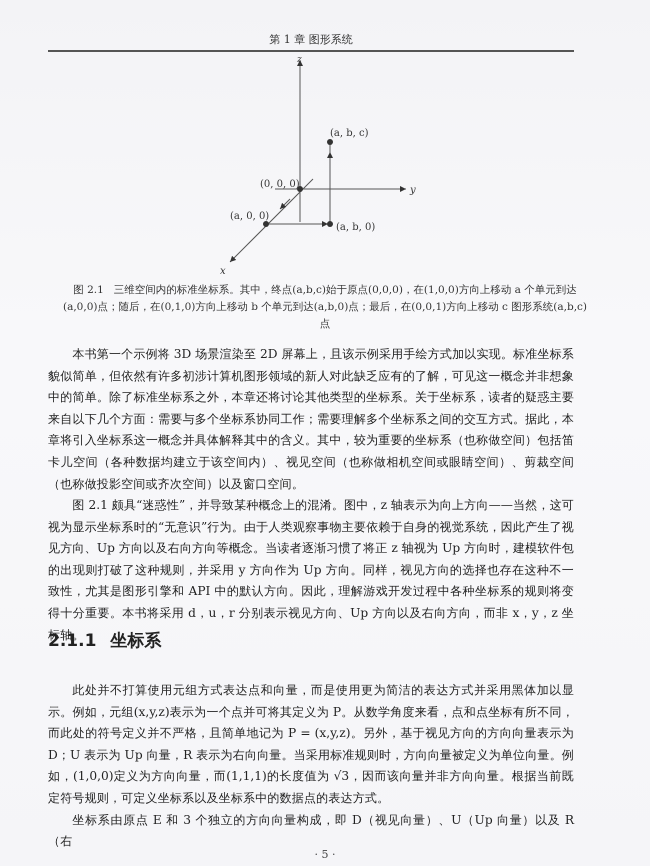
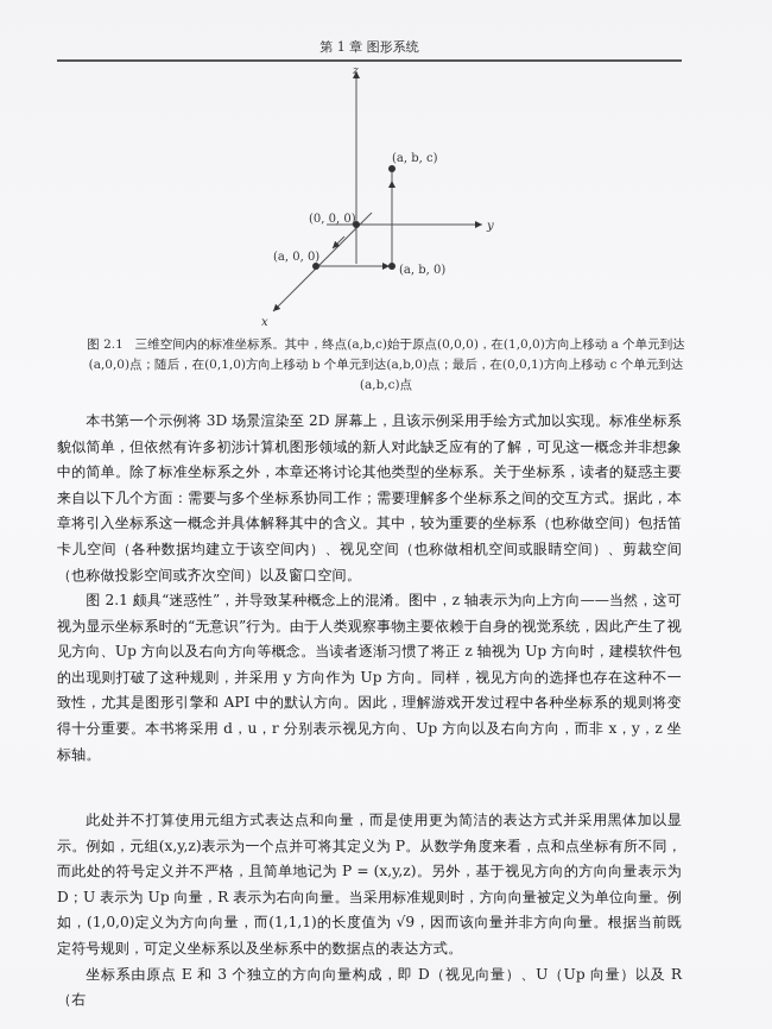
  第 1 章 图形系统
  z
  y
  x
  (0, 0, 0)
  (a, 0, 0)
  (a, b, 0)
  (a, b, c)
- 图 2.1 三维空间内的标准坐标系。其中，终点(a,b,c)始于原点(0,0,0)，在(1,0,0)方向上移动 a 个单元到达(a,0,0)点；随后，在(0,1,0)方向上移动 b 个单元到达(a,b,0)点；最后，在(0,0,1)方向上移动 c 图形系统(a,b,c)点
+ 图 2.1 三维空间内的标准坐标系。其中，终点(a,b,c)始于原点(0,0,0)，在(1,0,0)方向上移动 a 个单元到达(a,0,0)点；随后，在(0,1,0)方向上移动 b 个单元到达(a,b,0)点；最后，在(0,0,1)方向上移动 c 个单元到达(a,b,c)点
  本书第一个示例将 3D 场景渲染至 2D 屏幕上，且该示例采用手绘方式加以实现。标准坐标系貌似简单，但依然有许多初涉计算机图形领域的新人对此缺乏应有的了解，可见这一概念并非想象中的简单。除了标准坐标系之外，本章还将讨论其他类型的坐标系。关于坐标系，读者的疑惑主要来自以下几个方面：需要与多个坐标系协同工作；需要理解多个坐标系之间的交互方式。据此，本章将引入坐标系这一概念并具体解释其中的含义。其中，较为重要的坐标系（也称做空间）包括笛卡儿空间（各种数据均建立于该空间内）、视见空间（也称做相机空间或眼睛空间）、剪裁空间（也称做投影空间或齐次空间）以及窗口空间。
  图 2.1 颇具“迷惑性”，并导致某种概念上的混淆。图中，z 轴表示为向上方向——当然，这可视为显示坐标系时的“无意识”行为。由于人类观察事物主要依赖于自身的视觉系统，因此产生了视见方向、Up 方向以及右向方向等概念。当读者逐渐习惯了将正 z 轴视为 Up 方向时，建模软件包的出现则打破了这种规则，并采用 y 方向作为 Up 方向。同样，视见方向的选择也存在这种不一致性，尤其是图形引擎和 API 中的默认方向。因此，理解游戏开发过程中各种坐标系的规则将变得十分重要。本书将采用 d，u，r 分别表示视见方向、Up 方向以及右向方向，而非 x，y，z 坐标轴。
- 2.1.1 坐标系
- 此处并不打算使用元组方式表达点和向量，而是使用更为简洁的表达方式并采用黑体加以显示。例如，元组(x,y,z)表示为一个点并可将其定义为 P。从数学角度来看，点和点坐标有所不同，而此处的符号定义并不严格，且简单地记为 P = (x,y,z)。另外，基于视见方向的方向向量表示为 D；U 表示为 Up 向量，R 表示为右向向量。当采用标准规则时，方向向量被定义为单位向量。例如，(1,0,0)定义为方向向量，而(1,1,1)的长度值为 √3，因而该向量并非方向向量。根据当前既定符号规则，可定义坐标系以及坐标系中的数据点的表达方式。
+ 此处并不打算使用元组方式表达点和向量，而是使用更为简洁的表达方式并采用黑体加以显示。例如，元组(x,y,z)表示为一个点并可将其定义为 P。从数学角度来看，点和点坐标有所不同，而此处的符号定义并不严格，且简单地记为 P = (x,y,z)。另外，基于视见方向的方向向量表示为 D；U 表示为 Up 向量，R 表示为右向向量。当采用标准规则时，方向向量被定义为单位向量。例如，(1,0,0)定义为方向向量，而(1,1,1)的长度值为 √9，因而该向量并非方向向量。根据当前既定符号规则，可定义坐标系以及坐标系中的数据点的表达方式。
  坐标系由原点 E 和 3 个独立的方向向量构成，即 D（视见向量）、U（Up 向量）以及 R（右
- · 5 ·
